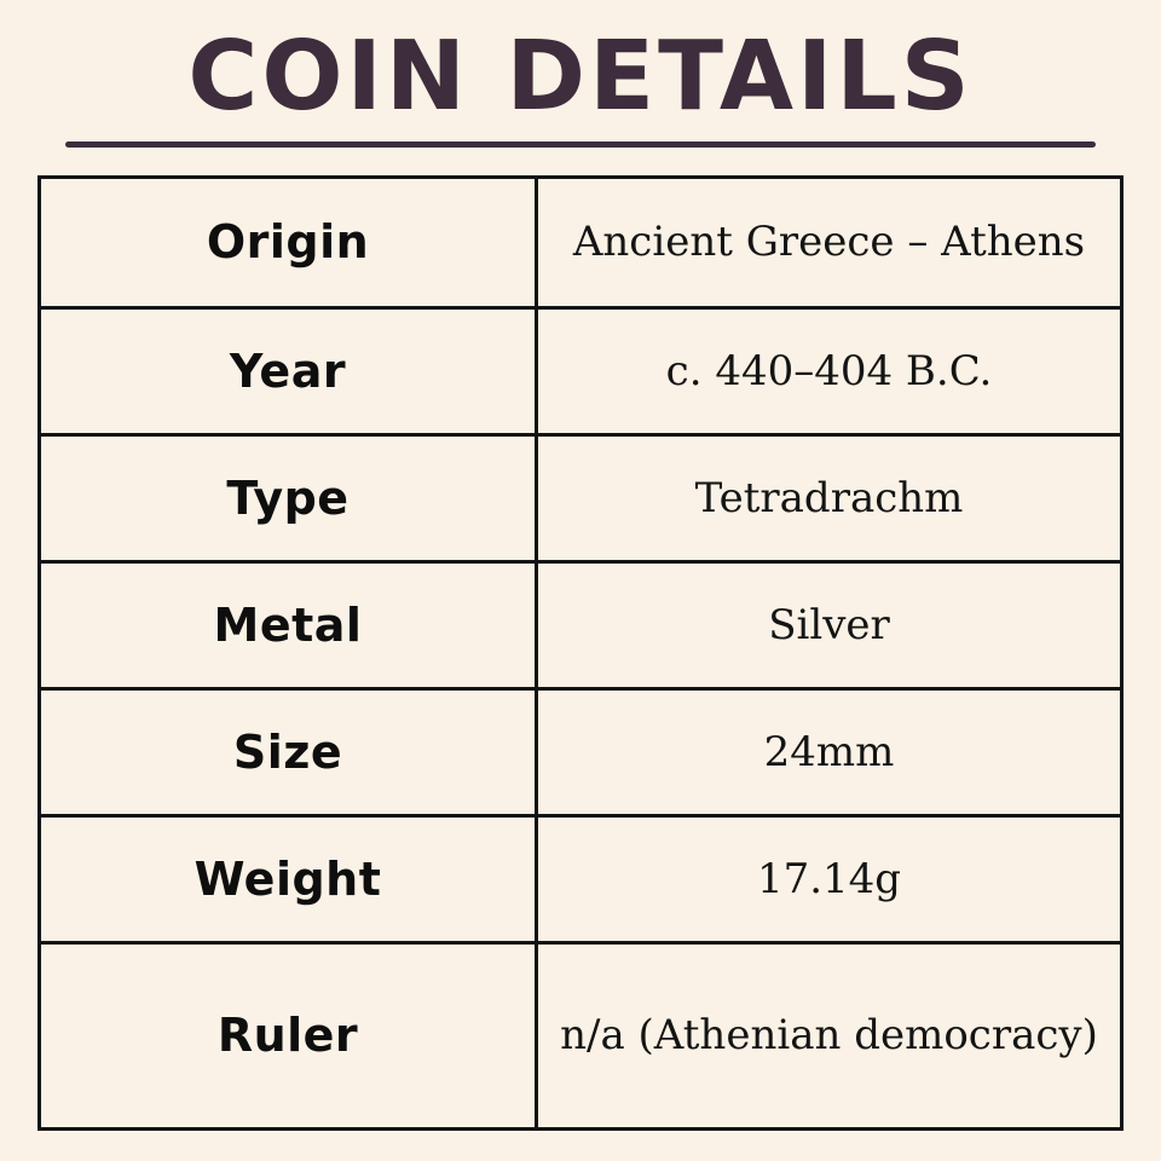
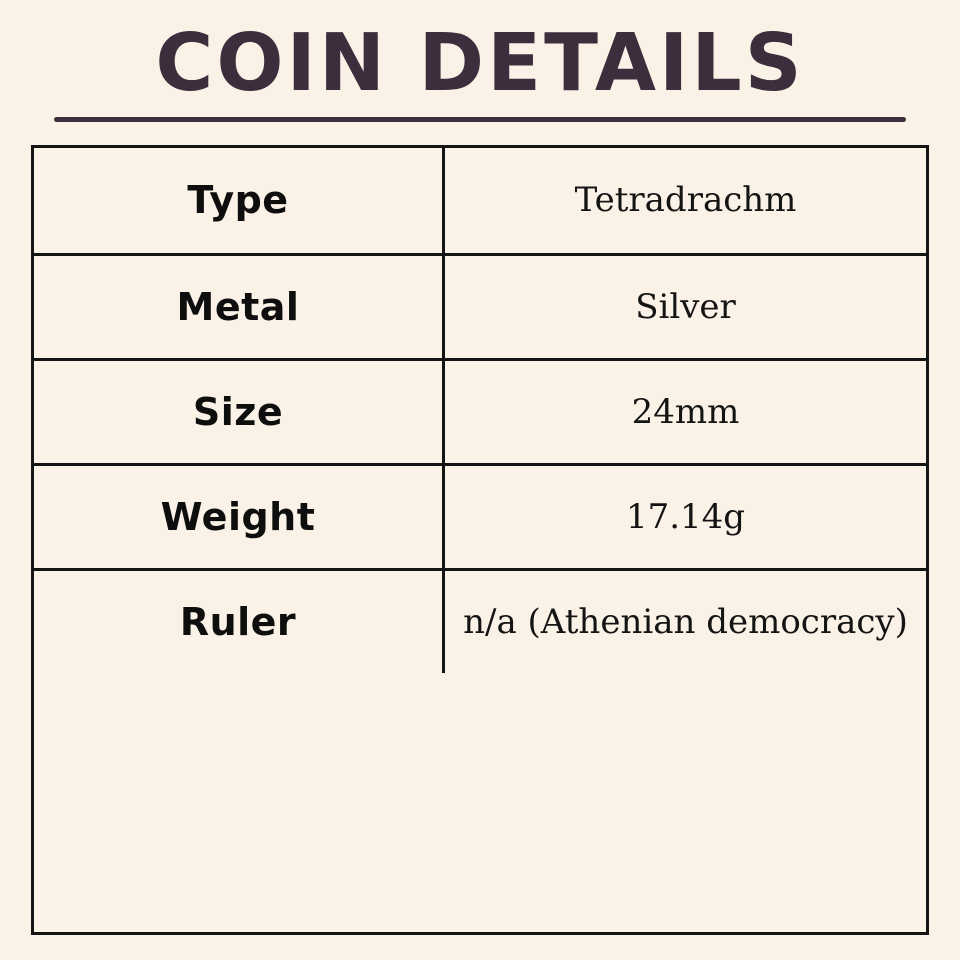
  COIN DETAILS
- Origin
- Ancient Greece – Athens
- Year
- c. 440–404 B.C.
  Type
  Tetradrachm
  Metal
  Silver
  Size
  24mm
  Weight
  17.14g
  Ruler
  n/a (Athenian democracy)
